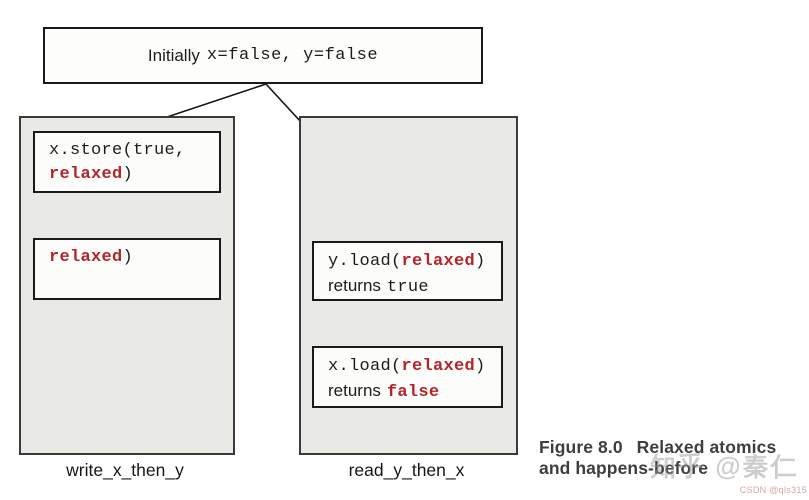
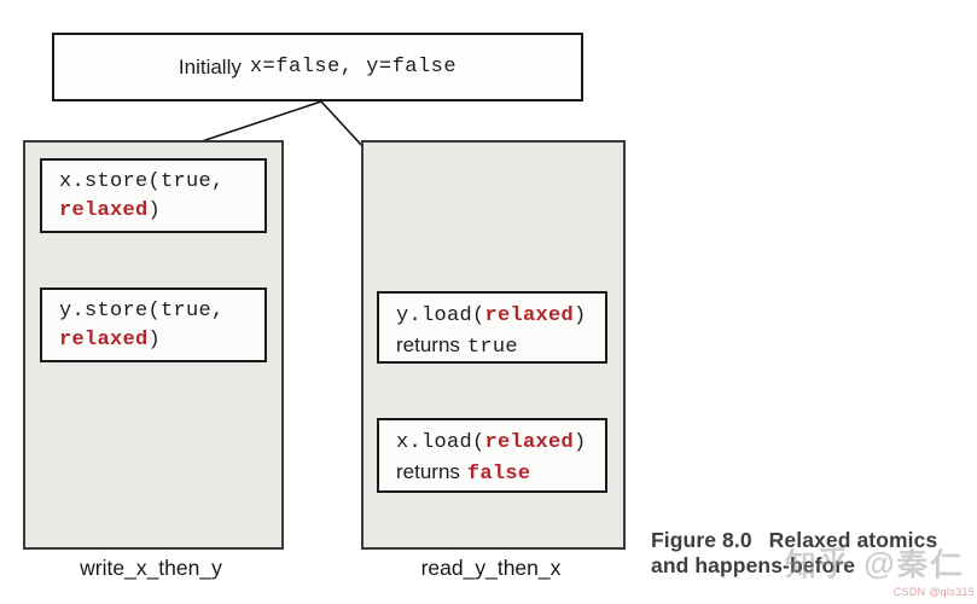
  Initially
  x=false, y=false
  x.store(true,
  relaxed)
+ y.store(true,
  relaxed)
  y.load(relaxed)
  returns true
  x.load(relaxed)
  returns false
  write_x_then_y
  read_y_then_x
  Figure 8.0 Relaxed atomics
  and happens-before
  知乎 @秦仁
  CSDN @qls315
